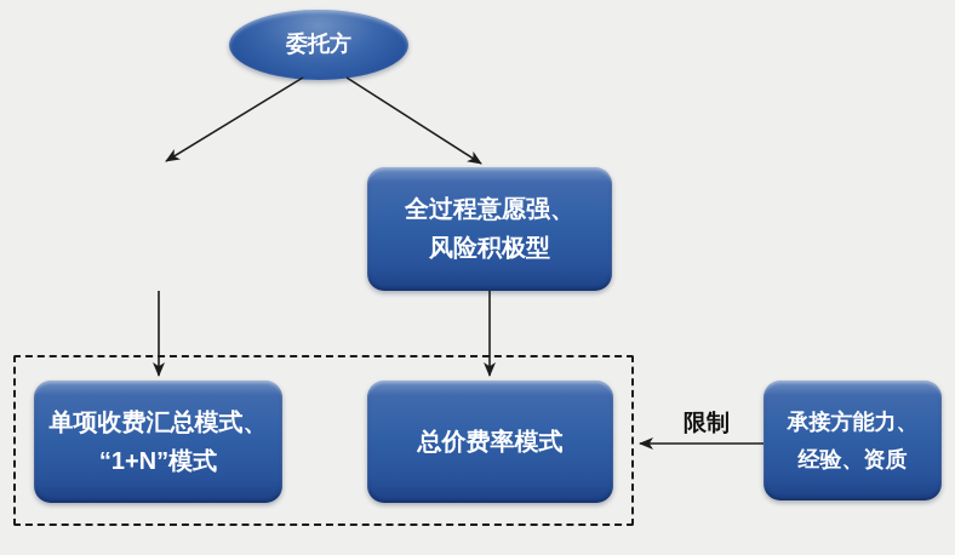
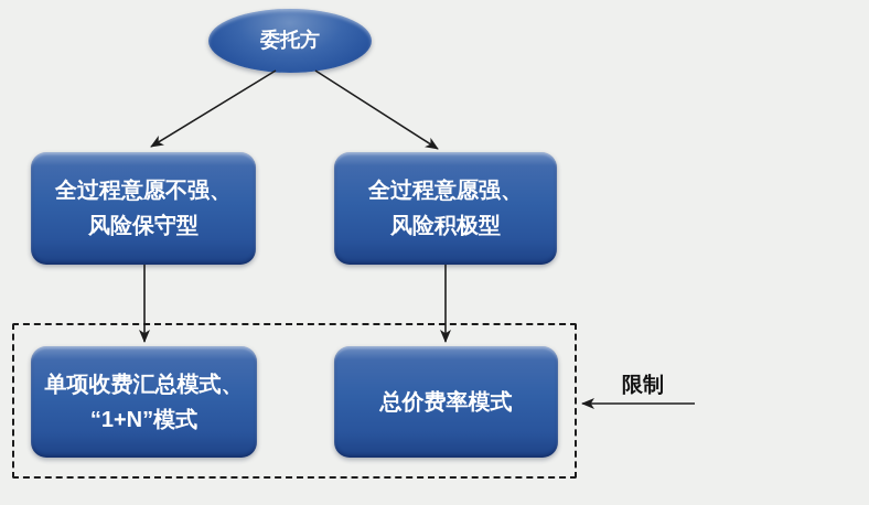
  委托方
+ 全过程意愿不强、
+ 风险保守型
  全过程意愿强、
  风险积极型
  单项收费汇总模式、
  “1+N”模式
  总价费率模式
- 承接方能力、
- 经验、资质
  限制
